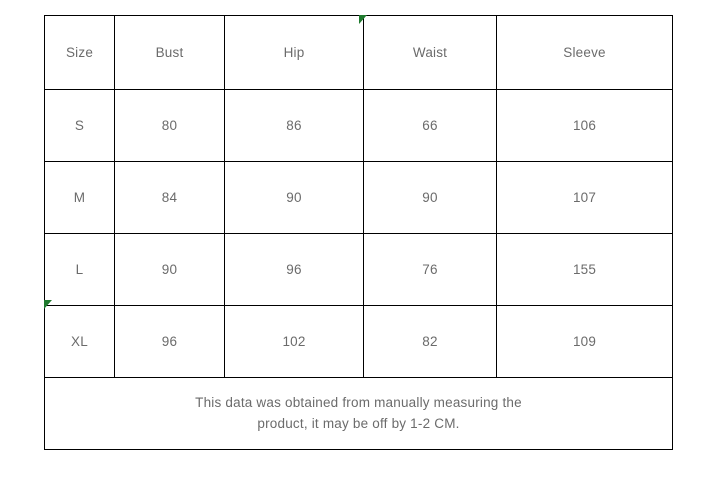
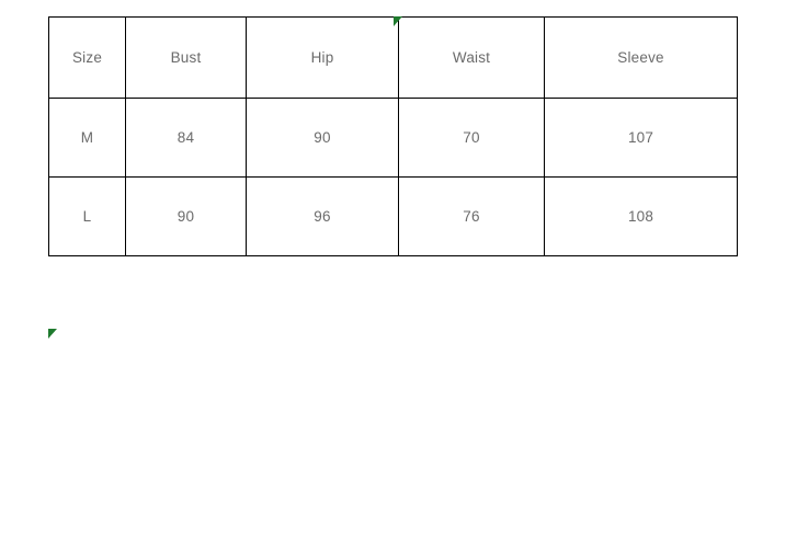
  Size	Bust	Hip	Waist	Sleeve
- S	80	86	66	106
- M	84	90	90	107
+ M	84	90	70	107
- L	90	96	76	155
+ L	90	96	76	108
- XL	96	102	82	109
- This data was obtained from manually measuring the product, it may be off by 1-2 CM.
